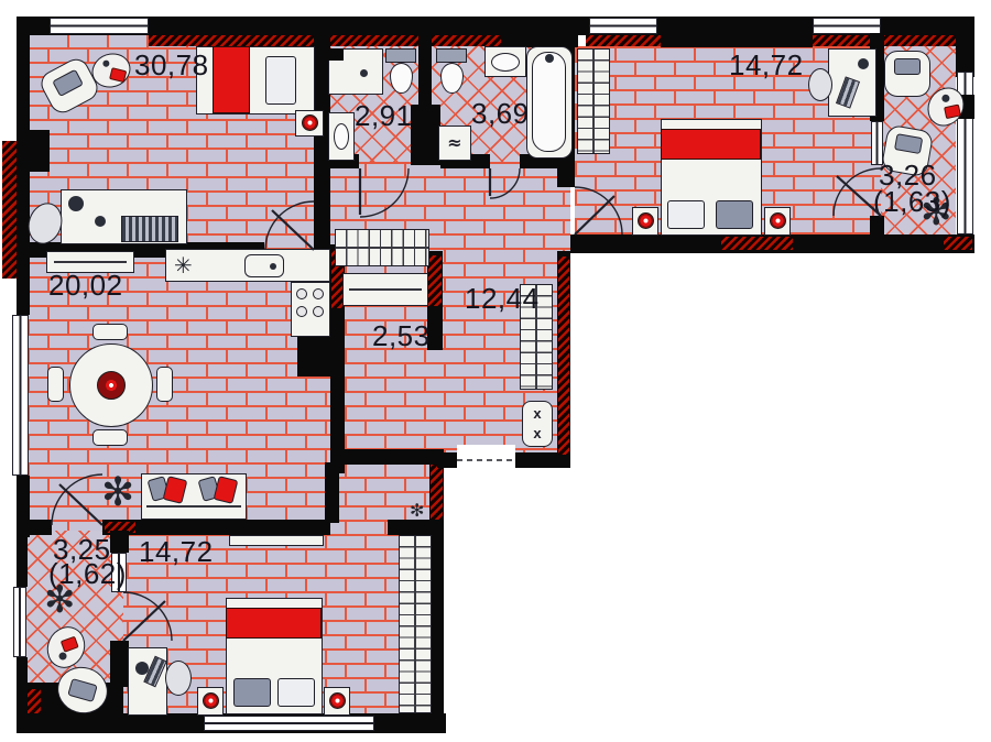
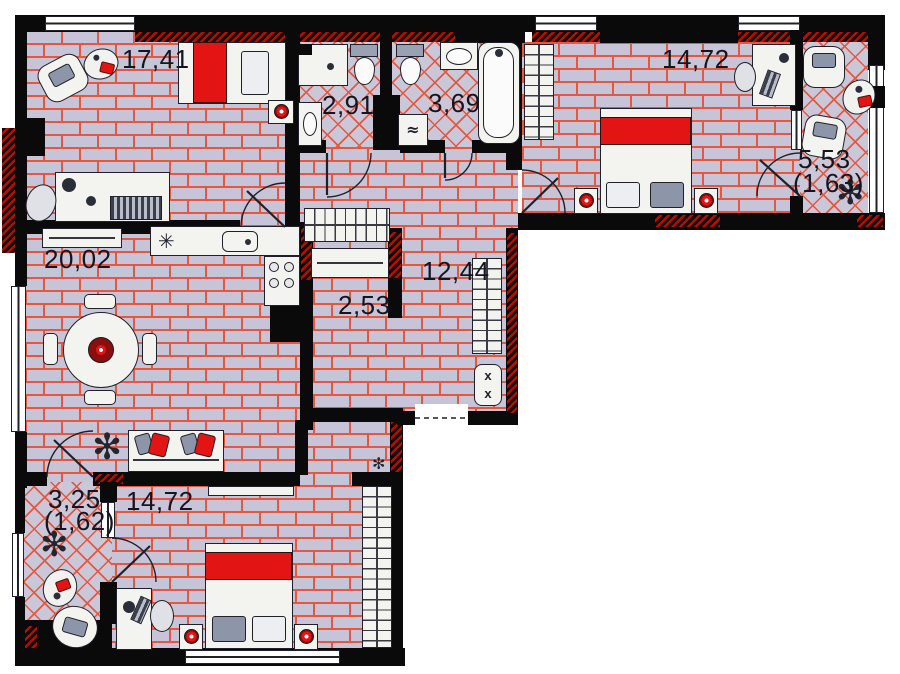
- 30,78
+ 17,41
  ✳
  ✻
  20,02
  2,91
  ≈
  3,69
  2,53
  x
  x
  12,44
  14,72
  ✻
- 3,26
+ 5,53
  (1,63)
  ✻
  14,72
  ✻
  3,25
  (1,62)
